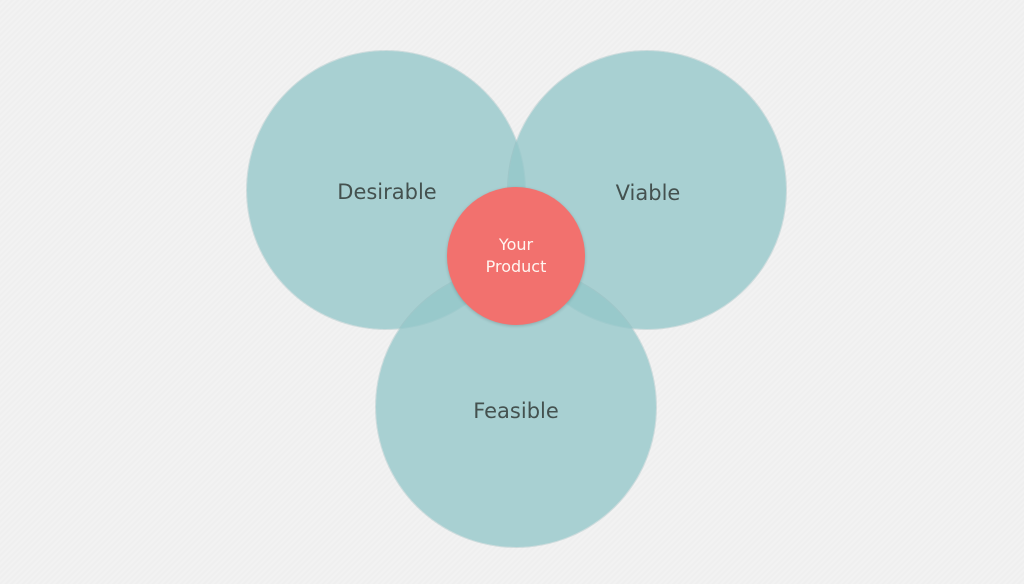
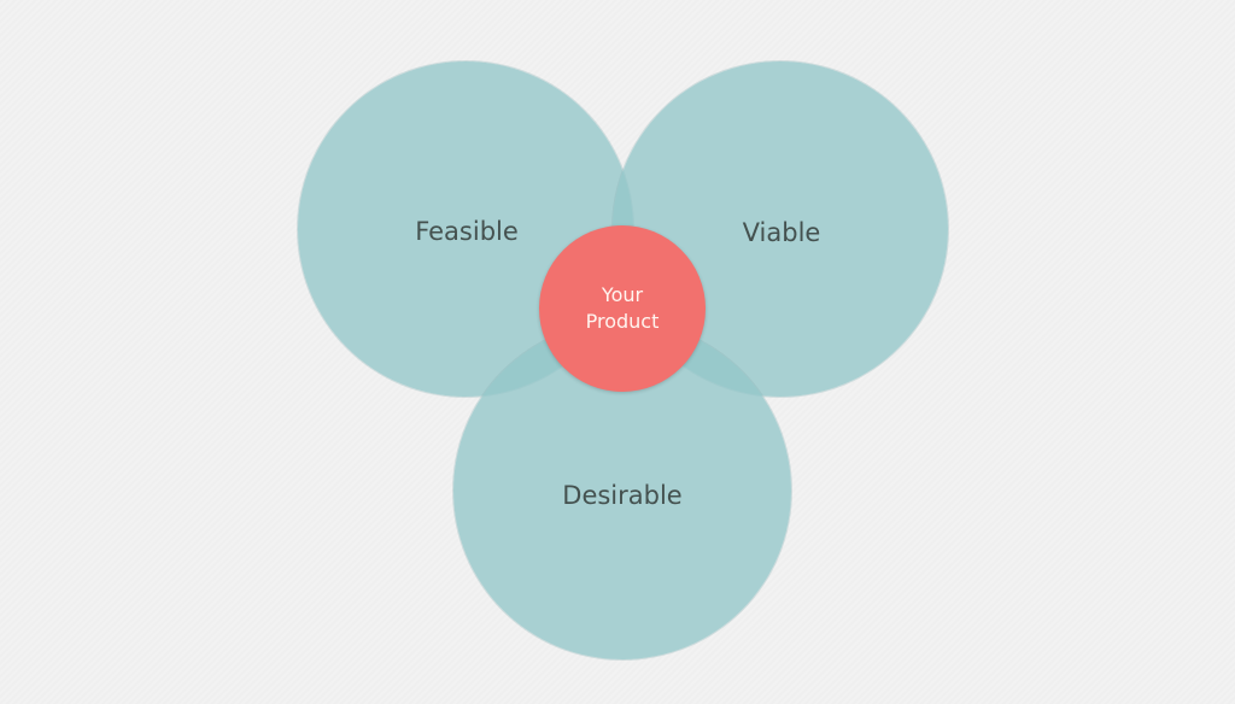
- Desirable
+ Feasible
  Viable
- Feasible
+ Desirable
  Your
  Product
